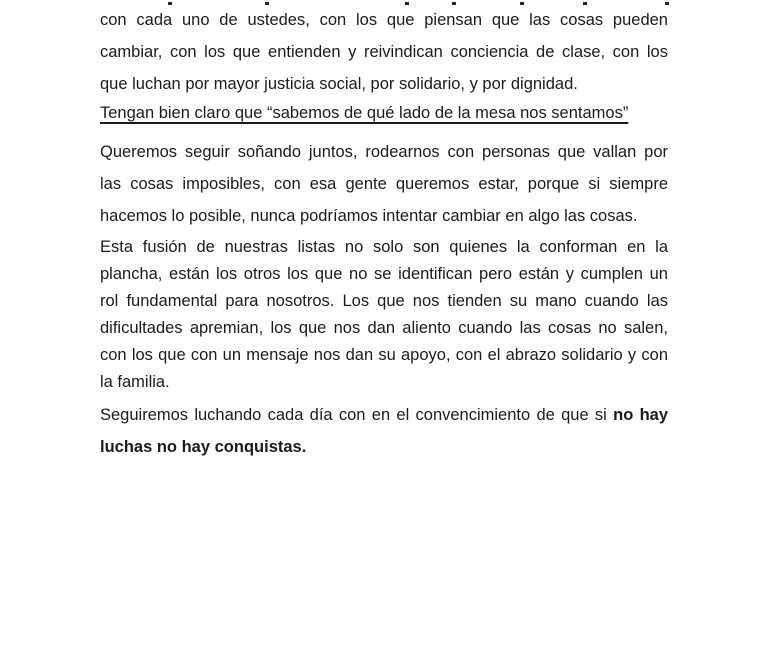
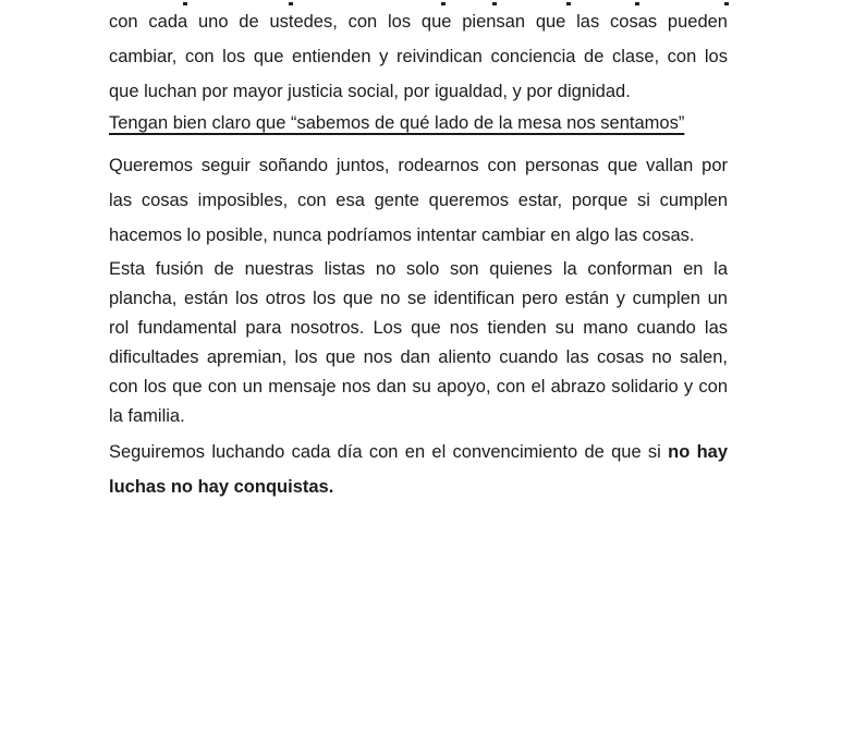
  con cada uno de ustedes, con los que piensan que las cosas pueden
  cambiar, con los que entienden y reivindican conciencia de clase, con los
- que luchan por mayor justicia social, por solidario, y por dignidad.
+ que luchan por mayor justicia social, por igualdad, y por dignidad.
  Tengan bien claro que “sabemos de qué lado de la mesa nos sentamos”
  Queremos seguir soñando juntos, rodearnos con personas que vallan por
- las cosas imposibles, con esa gente queremos estar, porque si siempre
+ las cosas imposibles, con esa gente queremos estar, porque si cumplen
  hacemos lo posible, nunca podríamos intentar cambiar en algo las cosas.
  Esta fusión de nuestras listas no solo son quienes la conforman en la
  plancha, están los otros los que no se identifican pero están y cumplen un
  rol fundamental para nosotros. Los que nos tienden su mano cuando las
  dificultades apremian, los que nos dan aliento cuando las cosas no salen,
  con los que con un mensaje nos dan su apoyo, con el abrazo solidario y con
  la familia.
  Seguiremos luchando cada día con en el convencimiento de que si no hay
  luchas no hay conquistas.
